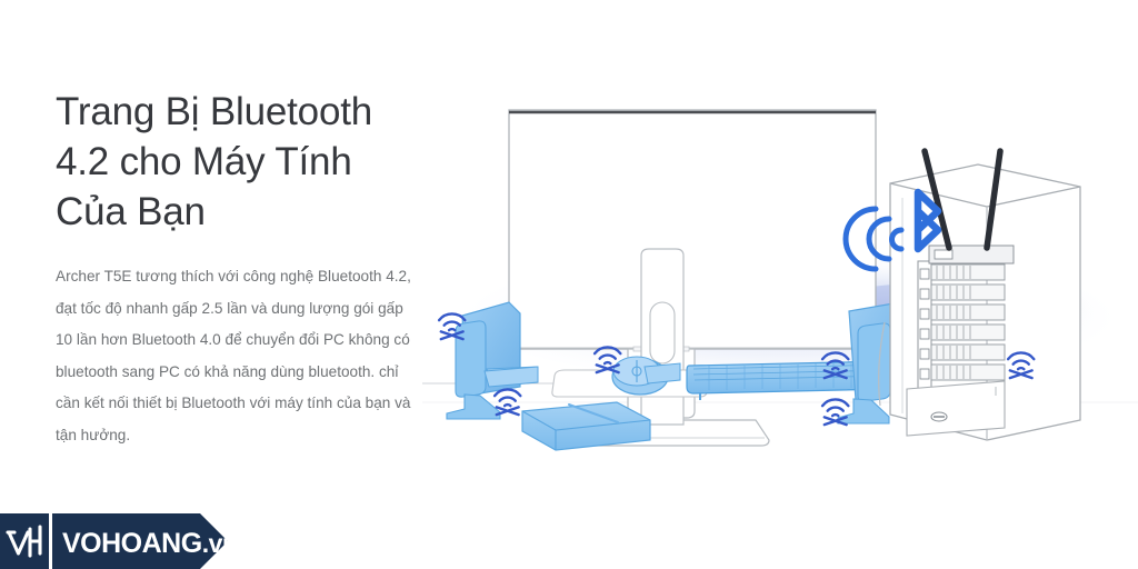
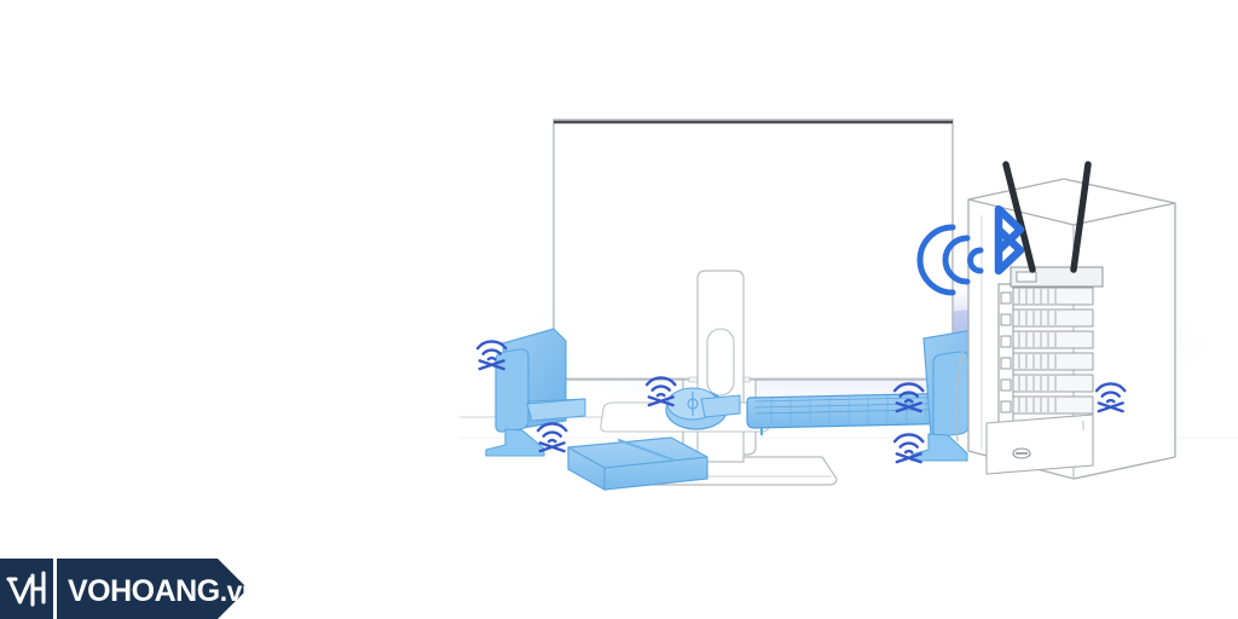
- Trang Bị Bluetooth
- 4.2 cho Máy Tính
- Của Bạn
- Archer T5E tương thích với công nghệ Bluetooth 4.2, đạt tốc độ nhanh gấp 2.5 lần và dung lượng gói gấp 10 lần hơn Bluetooth 4.0 để chuyển đổi PC không có bluetooth sang PC có khả năng dùng bluetooth. chỉ cần kết nối thiết bị Bluetooth với máy tính của bạn và tận hưởng.
  VOHOANG.vn
